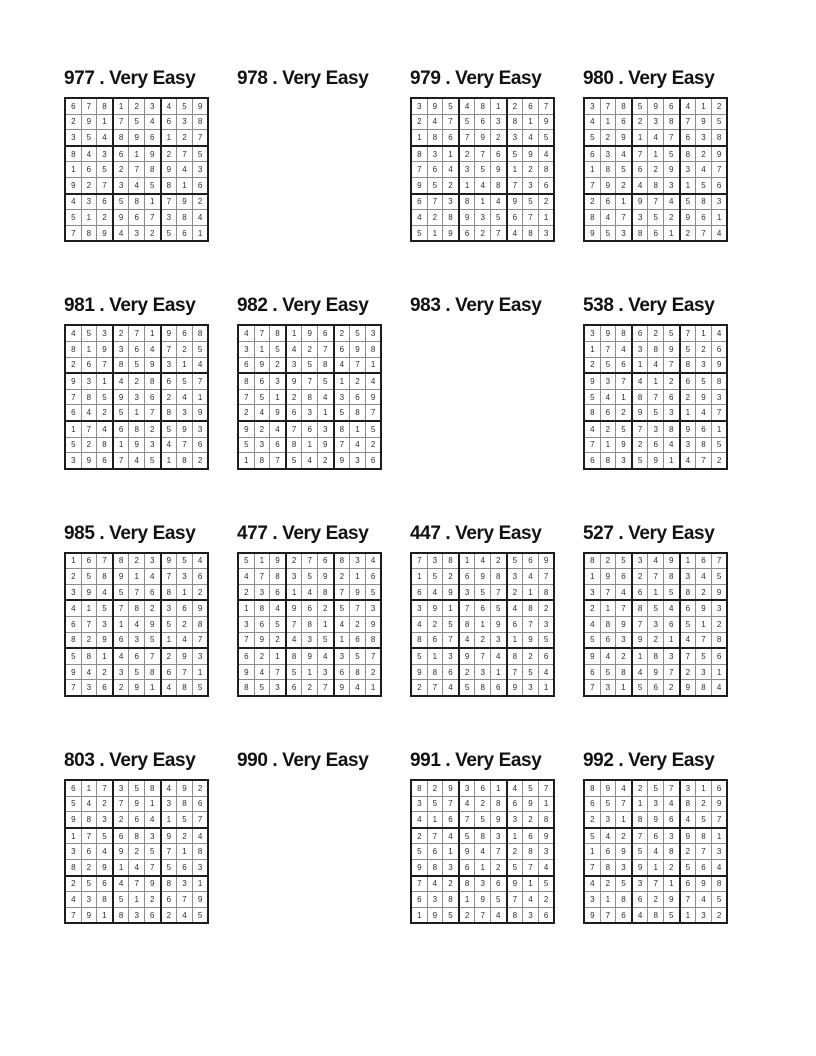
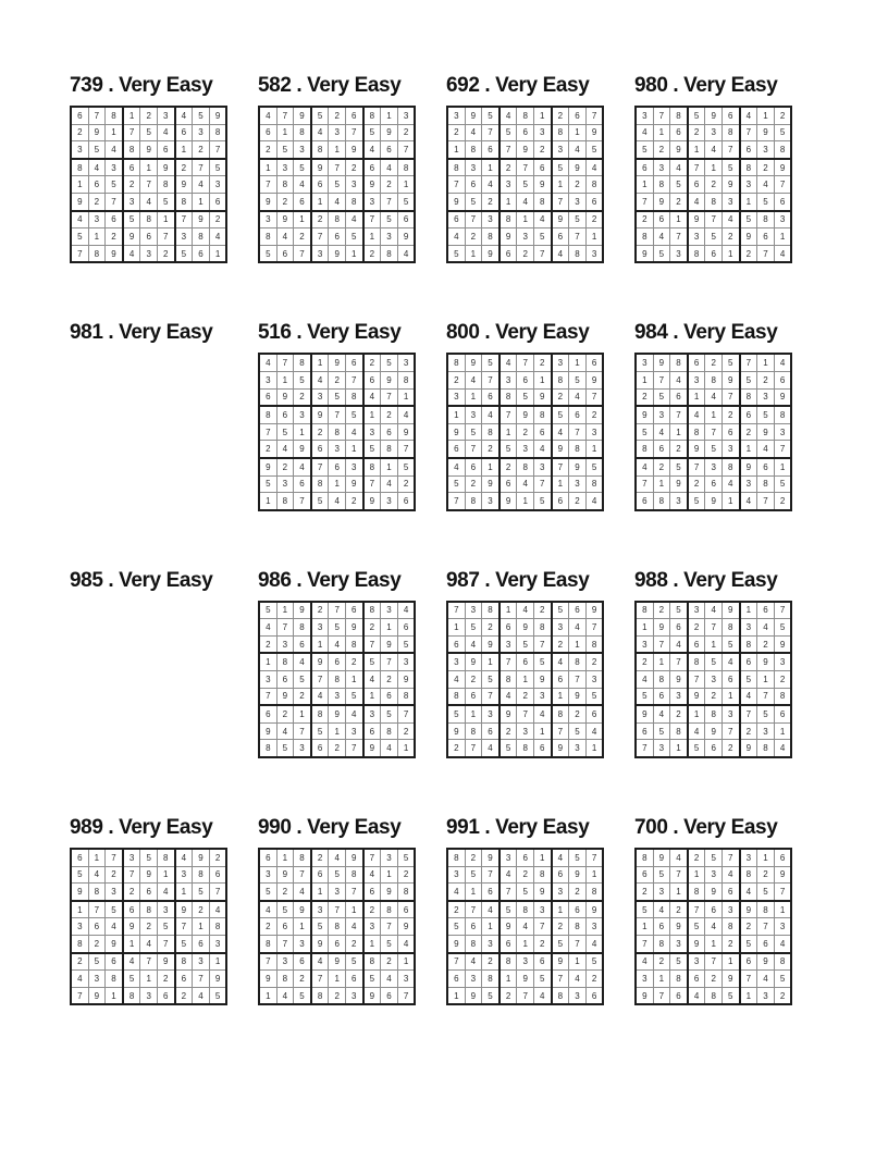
- 977 . Very Easy
+ 739 . Very Easy
  6	7	8	1	2	3	4	5	9
  2	9	1	7	5	4	6	3	8
  3	5	4	8	9	6	1	2	7
  8	4	3	6	1	9	2	7	5
  1	6	5	2	7	8	9	4	3
  9	2	7	3	4	5	8	1	6
  4	3	6	5	8	1	7	9	2
  5	1	2	9	6	7	3	8	4
  7	8	9	4	3	2	5	6	1
- 978 . Very Easy
+ 582 . Very Easy
+ 4	7	9	5	2	6	8	1	3
+ 6	1	8	4	3	7	5	9	2
+ 2	5	3	8	1	9	4	6	7
+ 1	3	5	9	7	2	6	4	8
+ 7	8	4	6	5	3	9	2	1
+ 9	2	6	1	4	8	3	7	5
+ 3	9	1	2	8	4	7	5	6
+ 8	4	2	7	6	5	1	3	9
+ 5	6	7	3	9	1	2	8	4
- 979 . Very Easy
+ 692 . Very Easy
  3	9	5	4	8	1	2	6	7
  2	4	7	5	6	3	8	1	9
  1	8	6	7	9	2	3	4	5
  8	3	1	2	7	6	5	9	4
  7	6	4	3	5	9	1	2	8
  9	5	2	1	4	8	7	3	6
  6	7	3	8	1	4	9	5	2
  4	2	8	9	3	5	6	7	1
  5	1	9	6	2	7	4	8	3
  980 . Very Easy
  3	7	8	5	9	6	4	1	2
  4	1	6	2	3	8	7	9	5
  5	2	9	1	4	7	6	3	8
  6	3	4	7	1	5	8	2	9
  1	8	5	6	2	9	3	4	7
  7	9	2	4	8	3	1	5	6
  2	6	1	9	7	4	5	8	3
  8	4	7	3	5	2	9	6	1
  9	5	3	8	6	1	2	7	4
  981 . Very Easy
- 4	5	3	2	7	1	9	6	8
- 8	1	9	3	6	4	7	2	5
- 2	6	7	8	5	9	3	1	4
- 9	3	1	4	2	8	6	5	7
- 7	8	5	9	3	6	2	4	1
- 6	4	2	5	1	7	8	3	9
- 1	7	4	6	8	2	5	9	3
- 5	2	8	1	9	3	4	7	6
- 3	9	6	7	4	5	1	8	2
- 982 . Very Easy
+ 516 . Very Easy
  4	7	8	1	9	6	2	5	3
  3	1	5	4	2	7	6	9	8
  6	9	2	3	5	8	4	7	1
  8	6	3	9	7	5	1	2	4
  7	5	1	2	8	4	3	6	9
  2	4	9	6	3	1	5	8	7
  9	2	4	7	6	3	8	1	5
  5	3	6	8	1	9	7	4	2
  1	8	7	5	4	2	9	3	6
- 983 . Very Easy
+ 800 . Very Easy
+ 8	9	5	4	7	2	3	1	6
+ 2	4	7	3	6	1	8	5	9
+ 3	1	6	8	5	9	2	4	7
+ 1	3	4	7	9	8	5	6	2
+ 9	5	8	1	2	6	4	7	3
+ 6	7	2	5	3	4	9	8	1
+ 4	6	1	2	8	3	7	9	5
+ 5	2	9	6	4	7	1	3	8
+ 7	8	3	9	1	5	6	2	4
- 538 . Very Easy
+ 984 . Very Easy
  3	9	8	6	2	5	7	1	4
  1	7	4	3	8	9	5	2	6
  2	5	6	1	4	7	8	3	9
  9	3	7	4	1	2	6	5	8
  5	4	1	8	7	6	2	9	3
  8	6	2	9	5	3	1	4	7
  4	2	5	7	3	8	9	6	1
  7	1	9	2	6	4	3	8	5
  6	8	3	5	9	1	4	7	2
  985 . Very Easy
- 1	6	7	8	2	3	9	5	4
- 2	5	8	9	1	4	7	3	6
- 3	9	4	5	7	6	8	1	2
- 4	1	5	7	8	2	3	6	9
- 6	7	3	1	4	9	5	2	8
- 8	2	9	6	3	5	1	4	7
- 5	8	1	4	6	7	2	9	3
- 9	4	2	3	5	8	6	7	1
- 7	3	6	2	9	1	4	8	5
- 477 . Very Easy
+ 986 . Very Easy
  5	1	9	2	7	6	8	3	4
  4	7	8	3	5	9	2	1	6
  2	3	6	1	4	8	7	9	5
  1	8	4	9	6	2	5	7	3
  3	6	5	7	8	1	4	2	9
  7	9	2	4	3	5	1	6	8
  6	2	1	8	9	4	3	5	7
  9	4	7	5	1	3	6	8	2
  8	5	3	6	2	7	9	4	1
- 447 . Very Easy
+ 987 . Very Easy
  7	3	8	1	4	2	5	6	9
  1	5	2	6	9	8	3	4	7
  6	4	9	3	5	7	2	1	8
  3	9	1	7	6	5	4	8	2
  4	2	5	8	1	9	6	7	3
  8	6	7	4	2	3	1	9	5
  5	1	3	9	7	4	8	2	6
  9	8	6	2	3	1	7	5	4
  2	7	4	5	8	6	9	3	1
- 527 . Very Easy
+ 988 . Very Easy
  8	2	5	3	4	9	1	6	7
  1	9	6	2	7	8	3	4	5
  3	7	4	6	1	5	8	2	9
  2	1	7	8	5	4	6	9	3
  4	8	9	7	3	6	5	1	2
  5	6	3	9	2	1	4	7	8
  9	4	2	1	8	3	7	5	6
  6	5	8	4	9	7	2	3	1
  7	3	1	5	6	2	9	8	4
- 803 . Very Easy
+ 989 . Very Easy
  6	1	7	3	5	8	4	9	2
  5	4	2	7	9	1	3	8	6
  9	8	3	2	6	4	1	5	7
  1	7	5	6	8	3	9	2	4
  3	6	4	9	2	5	7	1	8
  8	2	9	1	4	7	5	6	3
  2	5	6	4	7	9	8	3	1
  4	3	8	5	1	2	6	7	9
  7	9	1	8	3	6	2	4	5
  990 . Very Easy
+ 6	1	8	2	4	9	7	3	5
+ 3	9	7	6	5	8	4	1	2
+ 5	2	4	1	3	7	6	9	8
+ 4	5	9	3	7	1	2	8	6
+ 2	6	1	5	8	4	3	7	9
+ 8	7	3	9	6	2	1	5	4
+ 7	3	6	4	9	5	8	2	1
+ 9	8	2	7	1	6	5	4	3
+ 1	4	5	8	2	3	9	6	7
  991 . Very Easy
  8	2	9	3	6	1	4	5	7
  3	5	7	4	2	8	6	9	1
  4	1	6	7	5	9	3	2	8
  2	7	4	5	8	3	1	6	9
  5	6	1	9	4	7	2	8	3
  9	8	3	6	1	2	5	7	4
  7	4	2	8	3	6	9	1	5
  6	3	8	1	9	5	7	4	2
  1	9	5	2	7	4	8	3	6
- 992 . Very Easy
+ 700 . Very Easy
  8	9	4	2	5	7	3	1	6
  6	5	7	1	3	4	8	2	9
  2	3	1	8	9	6	4	5	7
  5	4	2	7	6	3	9	8	1
  1	6	9	5	4	8	2	7	3
  7	8	3	9	1	2	5	6	4
  4	2	5	3	7	1	6	9	8
  3	1	8	6	2	9	7	4	5
  9	7	6	4	8	5	1	3	2
